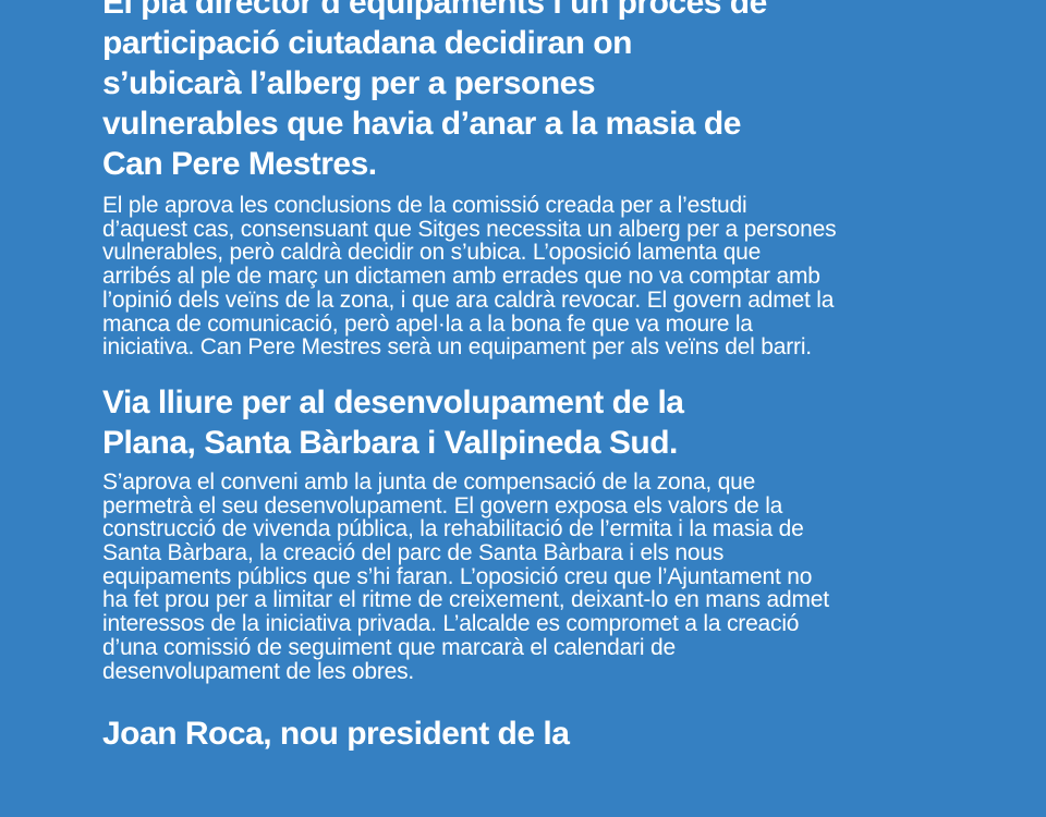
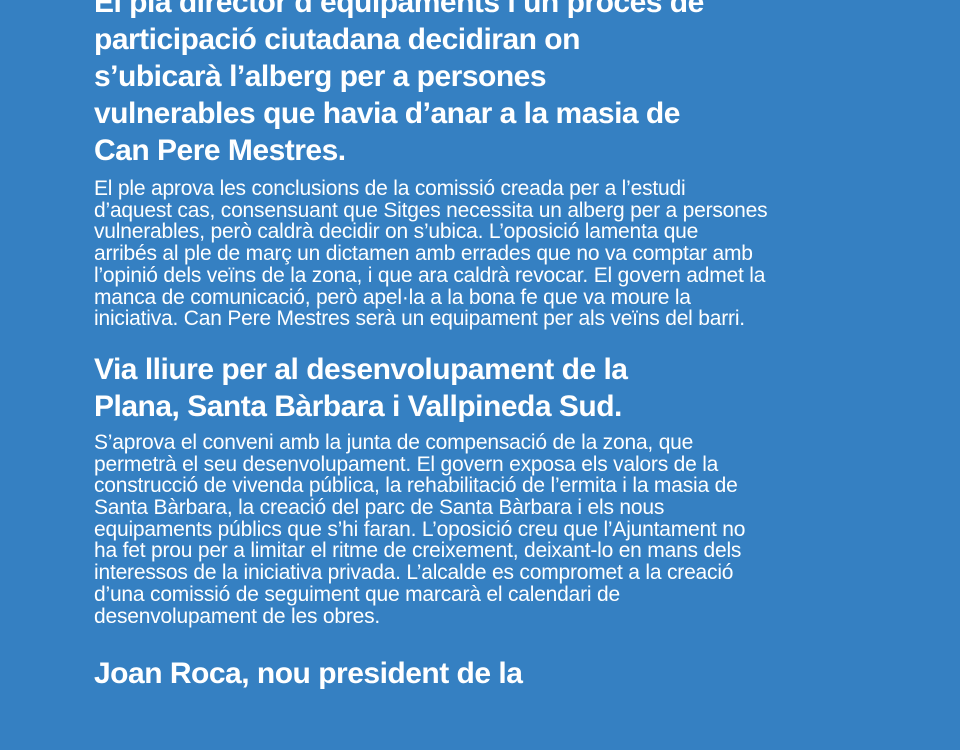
  El pla director d’equipaments i un procés de
  participació ciutadana decidiran on
  s’ubicarà l’alberg per a persones
  vulnerables que havia d’anar a la masia de
  Can Pere Mestres.
  El ple aprova les conclusions de la comissió creada per a l’estudi
  d’aquest cas, consensuant que Sitges necessita un alberg per a persones
  vulnerables, però caldrà decidir on s’ubica. L’oposició lamenta que
  arribés al ple de març un dictamen amb errades que no va comptar amb
  l’opinió dels veïns de la zona, i que ara caldrà revocar. El govern admet la
  manca de comunicació, però apel·la a la bona fe que va moure la
  iniciativa. Can Pere Mestres serà un equipament per als veïns del barri.
  Via lliure per al desenvolupament de la
  Plana, Santa Bàrbara i Vallpineda Sud.
  S’aprova el conveni amb la junta de compensació de la zona, que
  permetrà el seu desenvolupament. El govern exposa els valors de la
  construcció de vivenda pública, la rehabilitació de l’ermita i la masia de
  Santa Bàrbara, la creació del parc de Santa Bàrbara i els nous
  equipaments públics que s’hi faran. L’oposició creu que l’Ajuntament no
- ha fet prou per a limitar el ritme de creixement, deixant-lo en mans admet
+ ha fet prou per a limitar el ritme de creixement, deixant-lo en mans dels
  interessos de la iniciativa privada. L’alcalde es compromet a la creació
  d’una comissió de seguiment que marcarà el calendari de
  desenvolupament de les obres.
  Joan Roca, nou president de la
